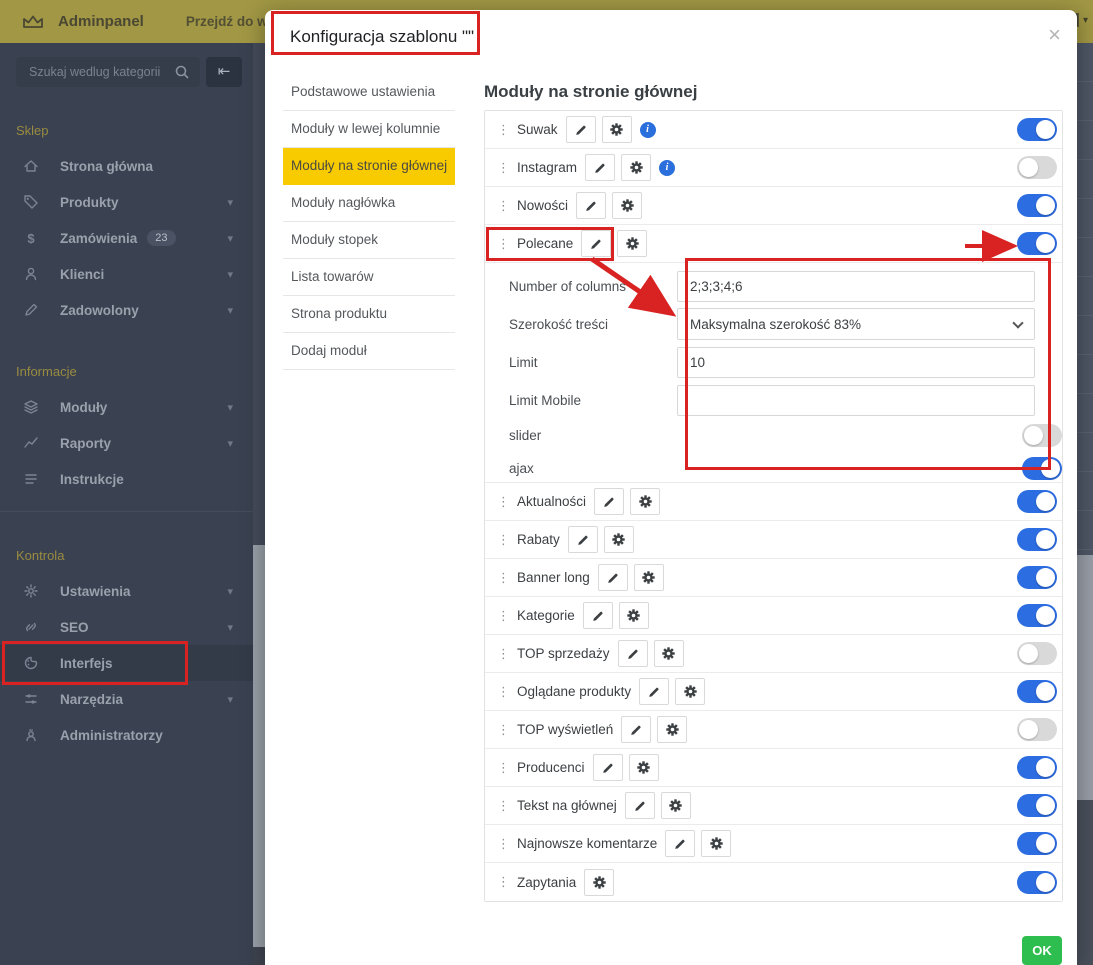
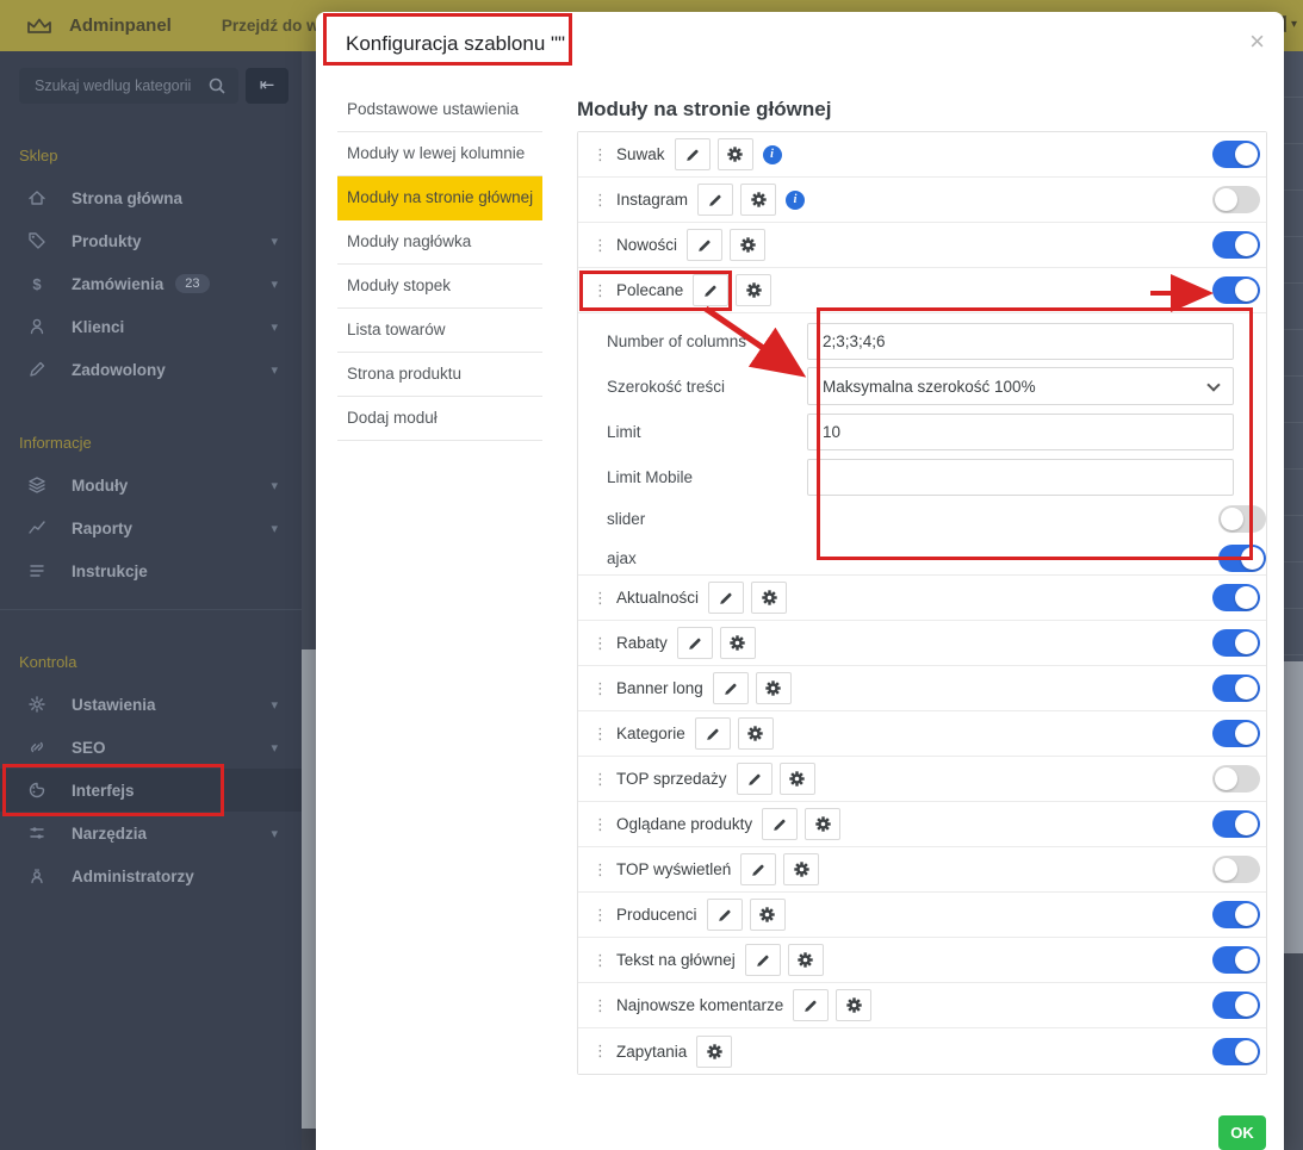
  Adminpanel
  ▾
  Szukaj wedlug kategorii
  ⇤
  Sklep
  Strona główna
  Produkty
  ▾
  $
  Zamówienia
  23
  ▾
  Klienci
  ▾
  Zadowolony
  ▾
  Informacje
  Moduły
  ▾
  Raporty
  ▾
  Instrukcje
  Kontrola
  Ustawienia
  ▾
  SEO
  ▾
  Interfejs
  Narzędzia
  ▾
  Administratorzy
  Konfiguracja szablonu ""
  ×
  Podstawowe ustawienia
  Moduły w lewej kolumnie
  Moduły na stronie głównej
  Moduły nagłówka
  Moduły stopek
  Lista towarów
  Strona produktu
  Dodaj moduł
  Moduły na stronie głównej
  ⋮
  Suwak
  i
  ⋮
  Instagram
  i
  ⋮
  Nowości
  ⋮
  Polecane
  Number of columns
  2;3;3;4;6
  Szerokość treści
- Maksymalna szerokość 83%
+ Maksymalna szerokość 100%
  Limit
  10
  Limit Mobile
  slider
  ajax
  ⋮
  Aktualności
  ⋮
  Rabaty
  ⋮
  Banner long
  ⋮
  Kategorie
  ⋮
  TOP sprzedaży
  ⋮
  Oglądane produkty
  ⋮
  TOP wyświetleń
  ⋮
  Producenci
  ⋮
  Tekst na głównej
  ⋮
  Najnowsze komentarze
  ⋮
  Zapytania
  OK
